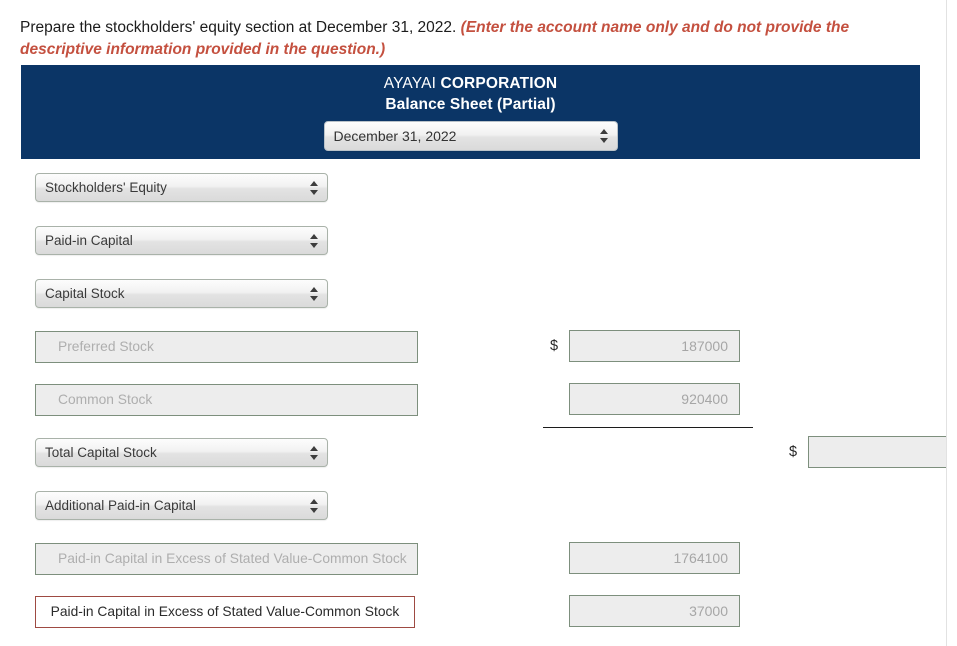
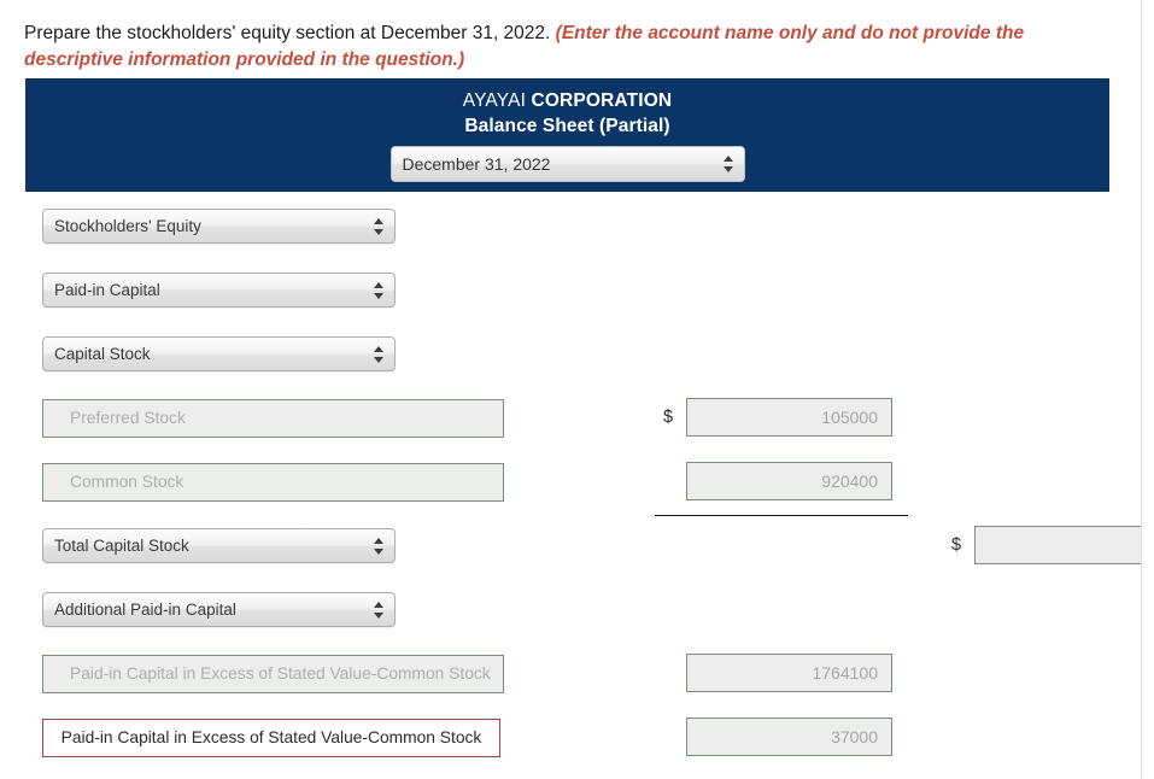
  Prepare the stockholders' equity section at December 31, 2022. (Enter the account name only and do not provide the descriptive information provided in the question.)
  AYAYAI CORPORATION
  Balance Sheet (Partial)
  December 31, 2022
  Stockholders' Equity
  Paid-in Capital
  Capital Stock
  Preferred Stock
  $
- 187000
+ 105000
  Common Stock
  920400
  Total Capital Stock
  $
  Additional Paid-in Capital
  Paid-in Capital in Excess of Stated Value-Common Stock
  1764100
  Paid-in Capital in Excess of Stated Value-Common Stock
  37000
